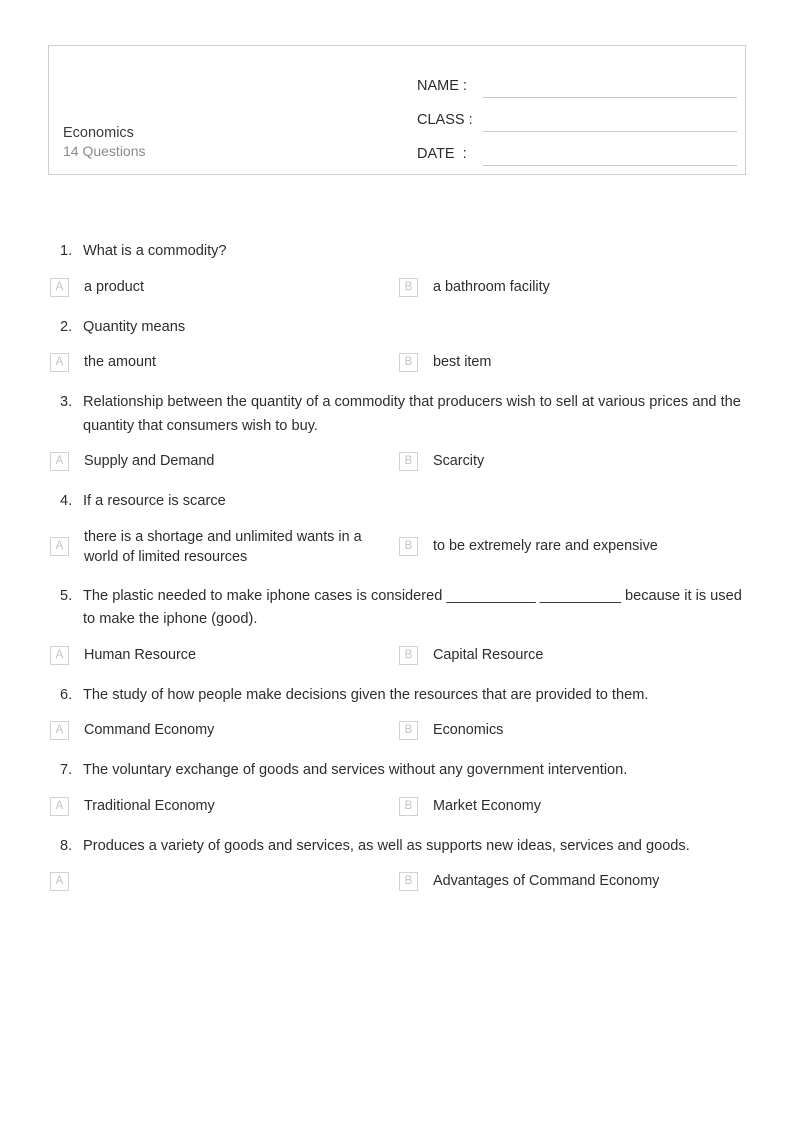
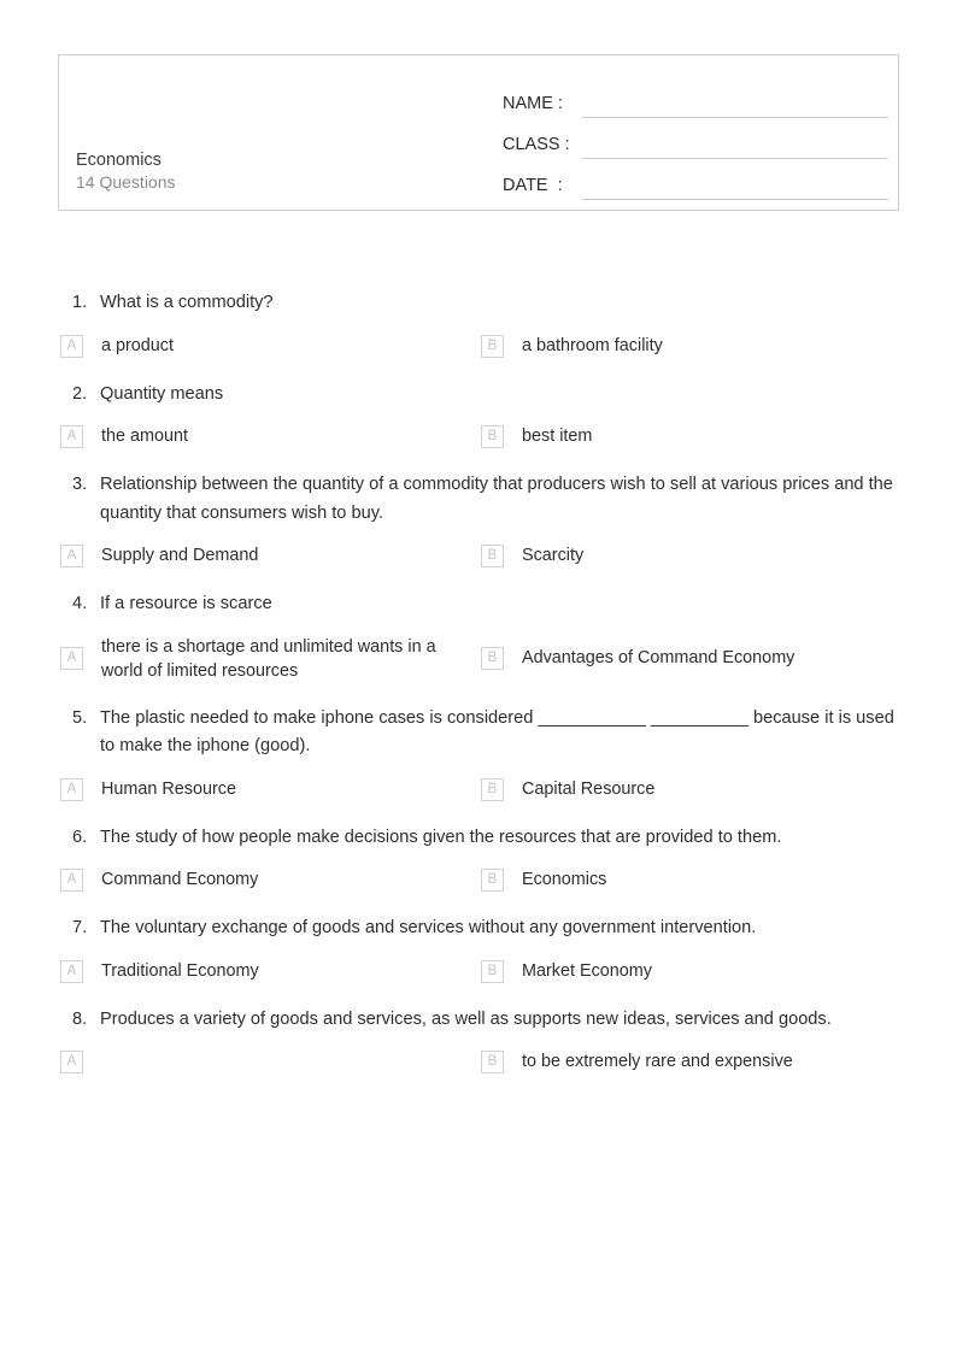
  Economics
  14 Questions
  NAME :
  CLASS :
  DATE :
  1.
  What is a commodity?
  A
  a product
  B
  a bathroom facility
  2.
  Quantity means
  A
  the amount
  B
  best item
  3.
  Relationship between the quantity of a commodity that producers wish to sell at various prices and the quantity that consumers wish to buy.
  A
  Supply and Demand
  B
  Scarcity
  4.
  If a resource is scarce
  A
  there is a shortage and unlimited wants in a world of limited resources
  B
- to be extremely rare and expensive
+ Advantages of Command Economy
  5.
  The plastic needed to make iphone cases is considered ___________ __________ because it is used to make the iphone (good).
  A
  Human Resource
  B
  Capital Resource
  6.
  The study of how people make decisions given the resources that are provided to them.
  A
  Command Economy
  B
  Economics
  7.
  The voluntary exchange of goods and services without any government intervention.
  A
  Traditional Economy
  B
  Market Economy
  8.
  Produces a variety of goods and services, as well as supports new ideas, services and goods.
  A
  B
- Advantages of Command Economy
+ to be extremely rare and expensive
